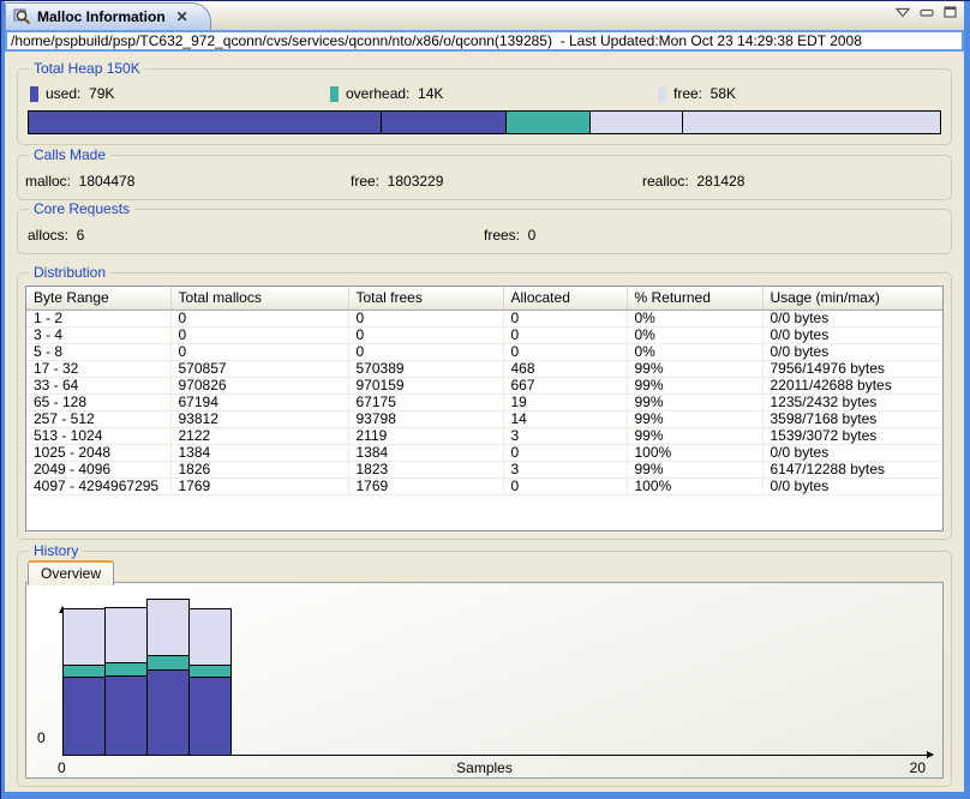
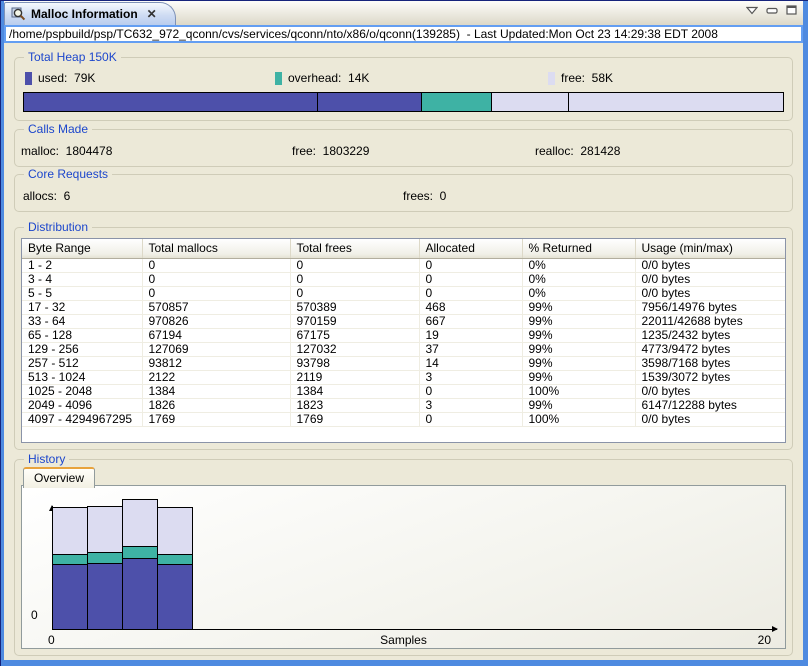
  Malloc Information
  ✕
  /home/pspbuild/psp/TC632_972_qconn/cvs/services/qconn/nto/x86/o/qconn(139285) - Last Updated:Mon Oct 23 14:29:38 EDT 2008
  Total Heap 150K
  used: 79K
  overhead: 14K
  free: 58K
  Calls Made
  malloc: 1804478
  free: 1803229
  realloc: 281428
  Core Requests
  allocs: 6
  frees: 0
  Distribution
  Byte Range	Total mallocs	Total frees	Allocated	% Returned	Usage (min/max)
  1 - 2	0	0	0	0%	0/0 bytes
  3 - 4	0	0	0	0%	0/0 bytes
- 5 - 8	0	0	0	0%	0/0 bytes
+ 5 - 5	0	0	0	0%	0/0 bytes
  17 - 32	570857	570389	468	99%	7956/14976 bytes
  33 - 64	970826	970159	667	99%	22011/42688 bytes
  65 - 128	67194	67175	19	99%	1235/2432 bytes
+ 129 - 256	127069	127032	37	99%	4773/9472 bytes
  257 - 512	93812	93798	14	99%	3598/7168 bytes
  513 - 1024	2122	2119	3	99%	1539/3072 bytes
  1025 - 2048	1384	1384	0	100%	0/0 bytes
  2049 - 4096	1826	1823	3	99%	6147/12288 bytes
  4097 - 4294967295	1769	1769	0	100%	0/0 bytes
  History
  Overview
  0
  0
  Samples
  20
